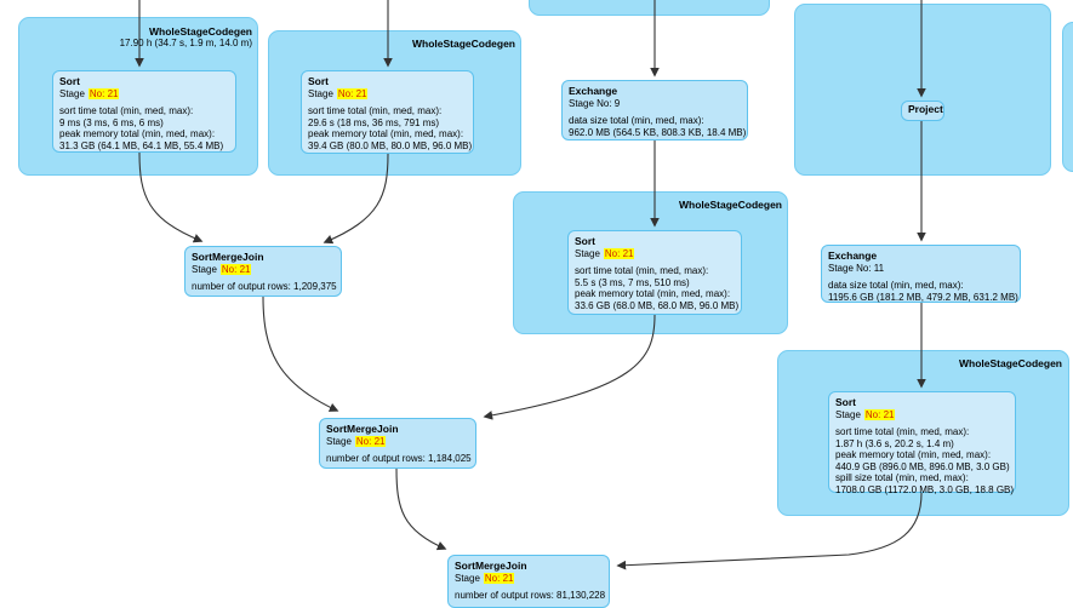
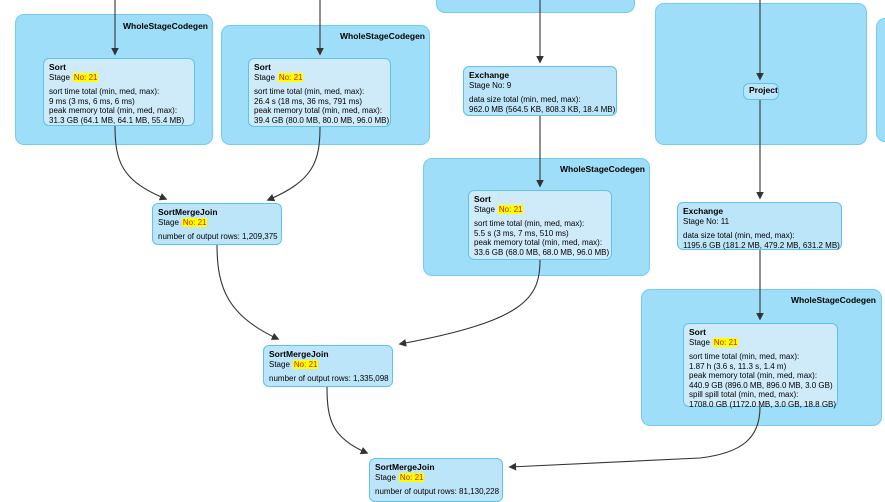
  WholeStageCodegen
- 17.90 h (34.7 s, 1.9 m, 14.0 m)
  WholeStageCodegen
  WholeStageCodegen
  WholeStageCodegen
  Sort
  Stage No: 21
  sort time total (min, med, max):
  9 ms (3 ms, 6 ms, 6 ms)
  peak memory total (min, med, max):
  31.3 GB (64.1 MB, 64.1 MB, 55.4 MB)
  Sort
  Stage No: 21
  sort time total (min, med, max):
- 29.6 s (18 ms, 36 ms, 791 ms)
+ 26.4 s (18 ms, 36 ms, 791 ms)
  peak memory total (min, med, max):
  39.4 GB (80.0 MB, 80.0 MB, 96.0 MB)
  Exchange
  Stage No: 9
  data size total (min, med, max):
  962.0 MB (564.5 KB, 808.3 KB, 18.4 MB)
  Project
  SortMergeJoin
  Stage No: 21
  number of output rows: 1,209,375
  Sort
  Stage No: 21
  sort time total (min, med, max):
  5.5 s (3 ms, 7 ms, 510 ms)
  peak memory total (min, med, max):
  33.6 GB (68.0 MB, 68.0 MB, 96.0 MB)
  Exchange
  Stage No: 11
  data size total (min, med, max):
  1195.6 GB (181.2 MB, 479.2 MB, 631.2 MB)
  SortMergeJoin
  Stage No: 21
- number of output rows: 1,184,025
+ number of output rows: 1,335,098
  Sort
  Stage No: 21
  sort time total (min, med, max):
- 1.87 h (3.6 s, 20.2 s, 1.4 m)
+ 1.87 h (3.6 s, 11.3 s, 1.4 m)
  peak memory total (min, med, max):
  440.9 GB (896.0 MB, 896.0 MB, 3.0 GB)
- spill size total (min, med, max):
+ spill spill total (min, med, max):
  1708.0 GB (1172.0 MB, 3.0 GB, 18.8 GB)
  SortMergeJoin
  Stage No: 21
  number of output rows: 81,130,228
